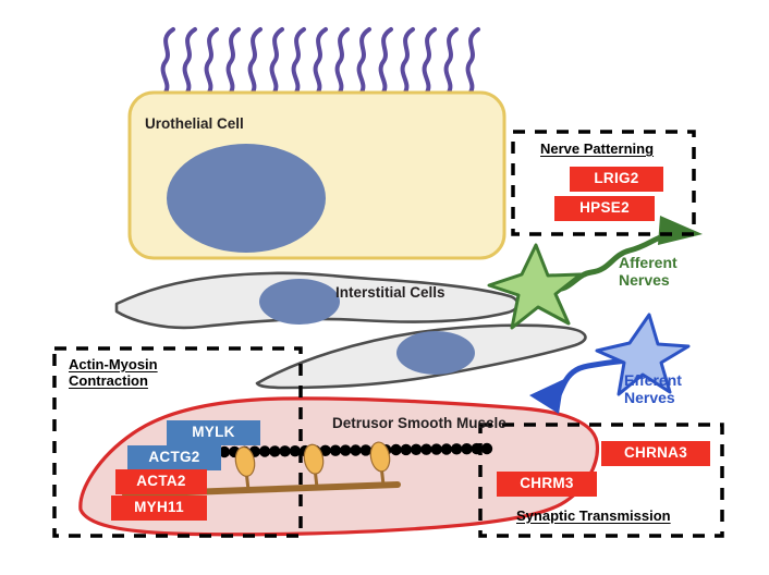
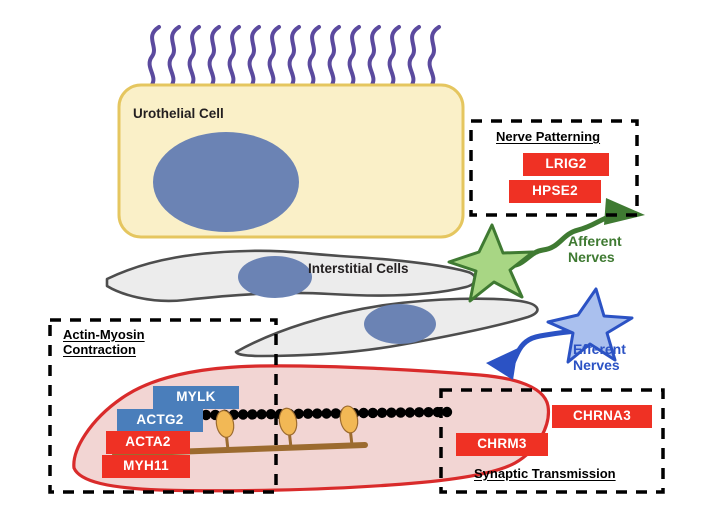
  Urothelial Cell
  Interstitial Cells
- Detrusor Smooth Muscle
  Afferent
  Nerves
  Efferent
  Nerves
  Nerve Patterning
  LRIG2
  HPSE2
  Actin-Myosin
  Contraction
  MYLK
  ACTG2
  ACTA2
  MYH11
  CHRNA3
  CHRM3
  Synaptic Transmission
